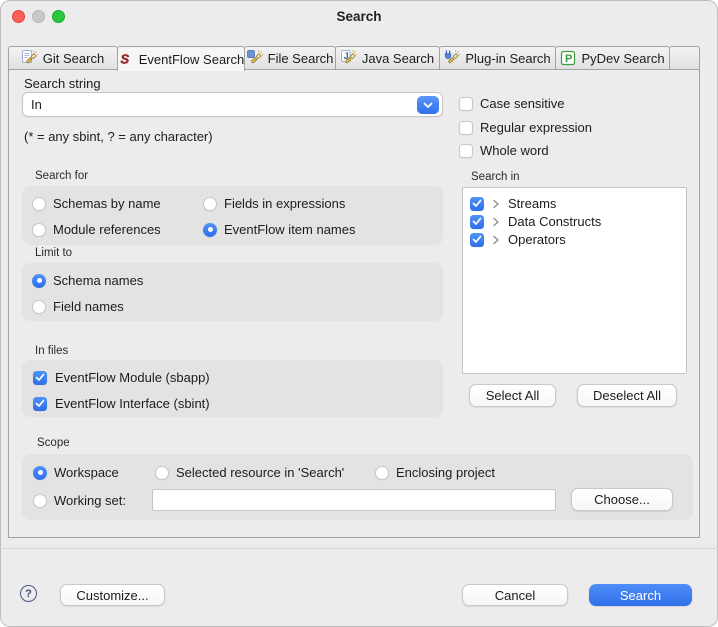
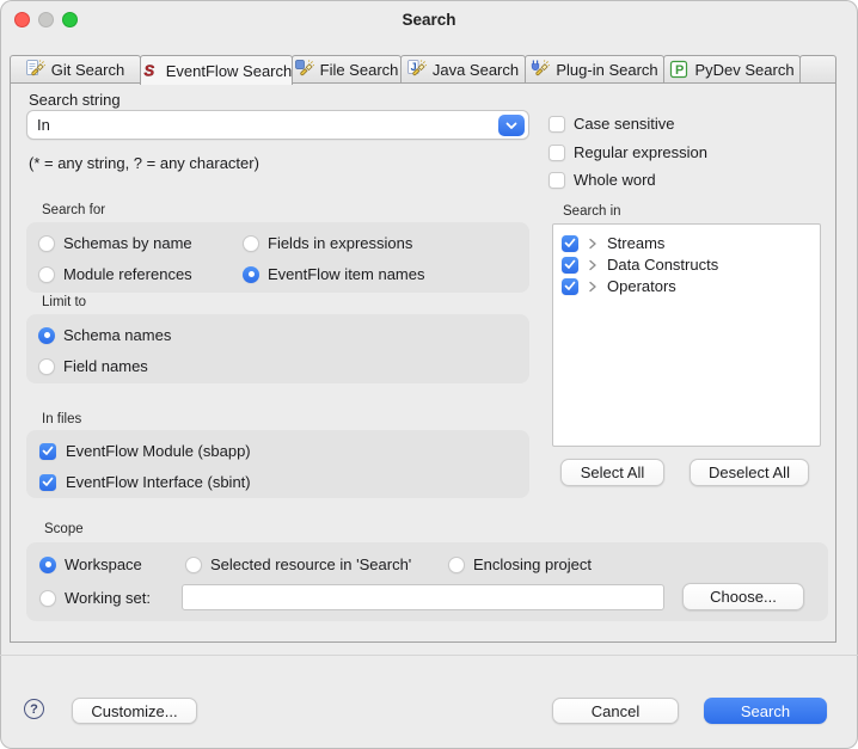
  Search
  Git Search
  S
  EventFlow Search
  File Search
  J
  Java Search
  Plug-in Search
  P
  PyDev Search
  Search string
  In
- (* = any sbint, ? = any character)
+ (* = any string, ? = any character)
  Case sensitive
  Regular expression
  Whole word
  Search for
  Schemas by name
  Fields in expressions
  Module references
  EventFlow item names
  Limit to
  Schema names
  Field names
  In files
  EventFlow Module (sbapp)
  EventFlow Interface (sbint)
  Search in
  Streams
  Data Constructs
  Operators
  Select All
  Deselect All
  Scope
  Workspace
  Selected resource in 'Search'
  Enclosing project
  Working set:
  Choose...
  ?
  Customize...
  Cancel
  Search
